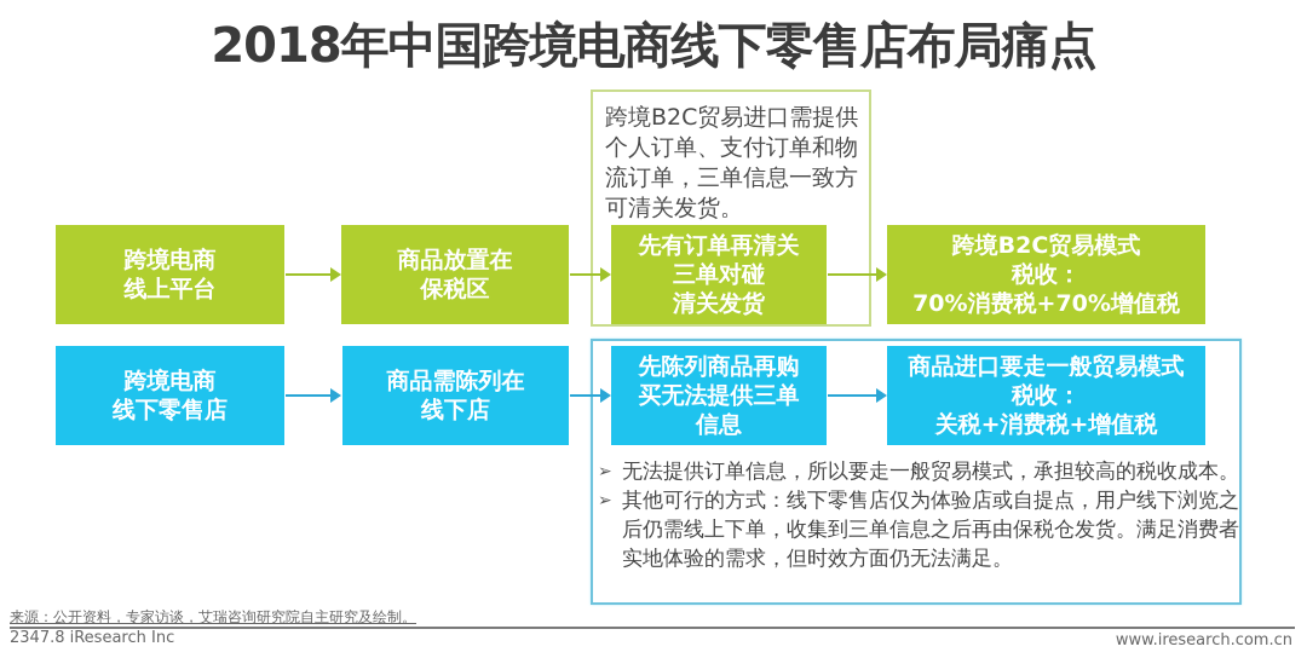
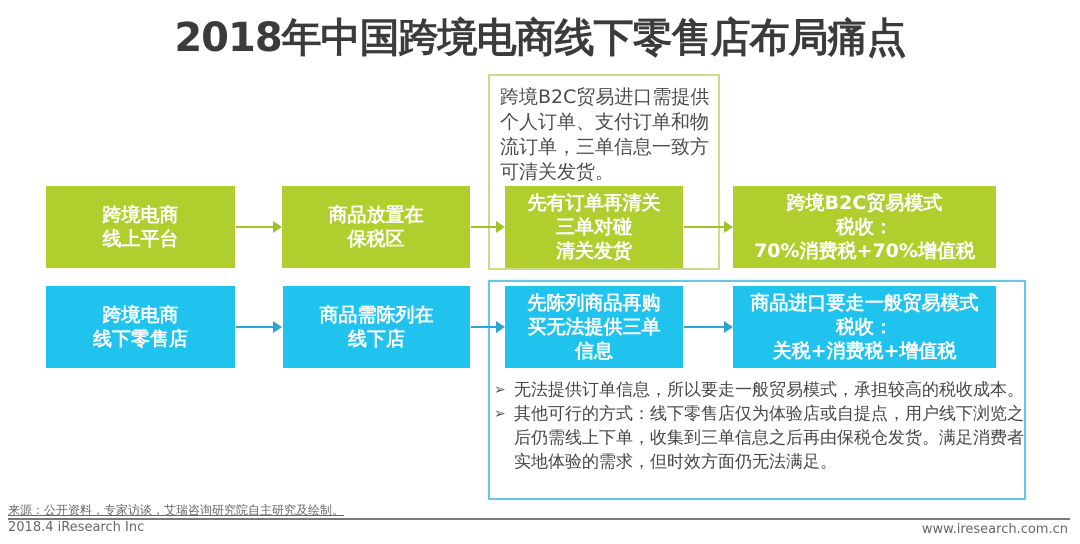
  2018年中国跨境电商线下零售店布局痛点
  跨境B2C贸易进口需提供个人订单、支付订单和物流订单，三单信息一致方可清关发货。
  跨境电商
  线上平台
  商品放置在
  保税区
  先有订单再清关
  三单对碰
  清关发货
  跨境B2C贸易模式
  税收：
  70%消费税+70%增值税
  跨境电商
  线下零售店
  商品需陈列在
  线下店
  先陈列商品再购
  买无法提供三单
  信息
  商品进口要走一般贸易模式
  税收：
  关税+消费税+增值税
  ➢
  无法提供订单信息，所以要走一般贸易模式，承担较高的税收成本。
  ➢
  其他可行的方式：线下零售店仅为体验店或自提点，用户线下浏览之后仍需线上下单，收集到三单信息之后再由保税仓发货。满足消费者实地体验的需求，但时效方面仍无法满足。
  来源：公开资料，专家访谈，艾瑞咨询研究院自主研究及绘制。
- 2347.8 iResearch Inc
+ 2018.4 iResearch Inc
  www.iresearch.com.cn
